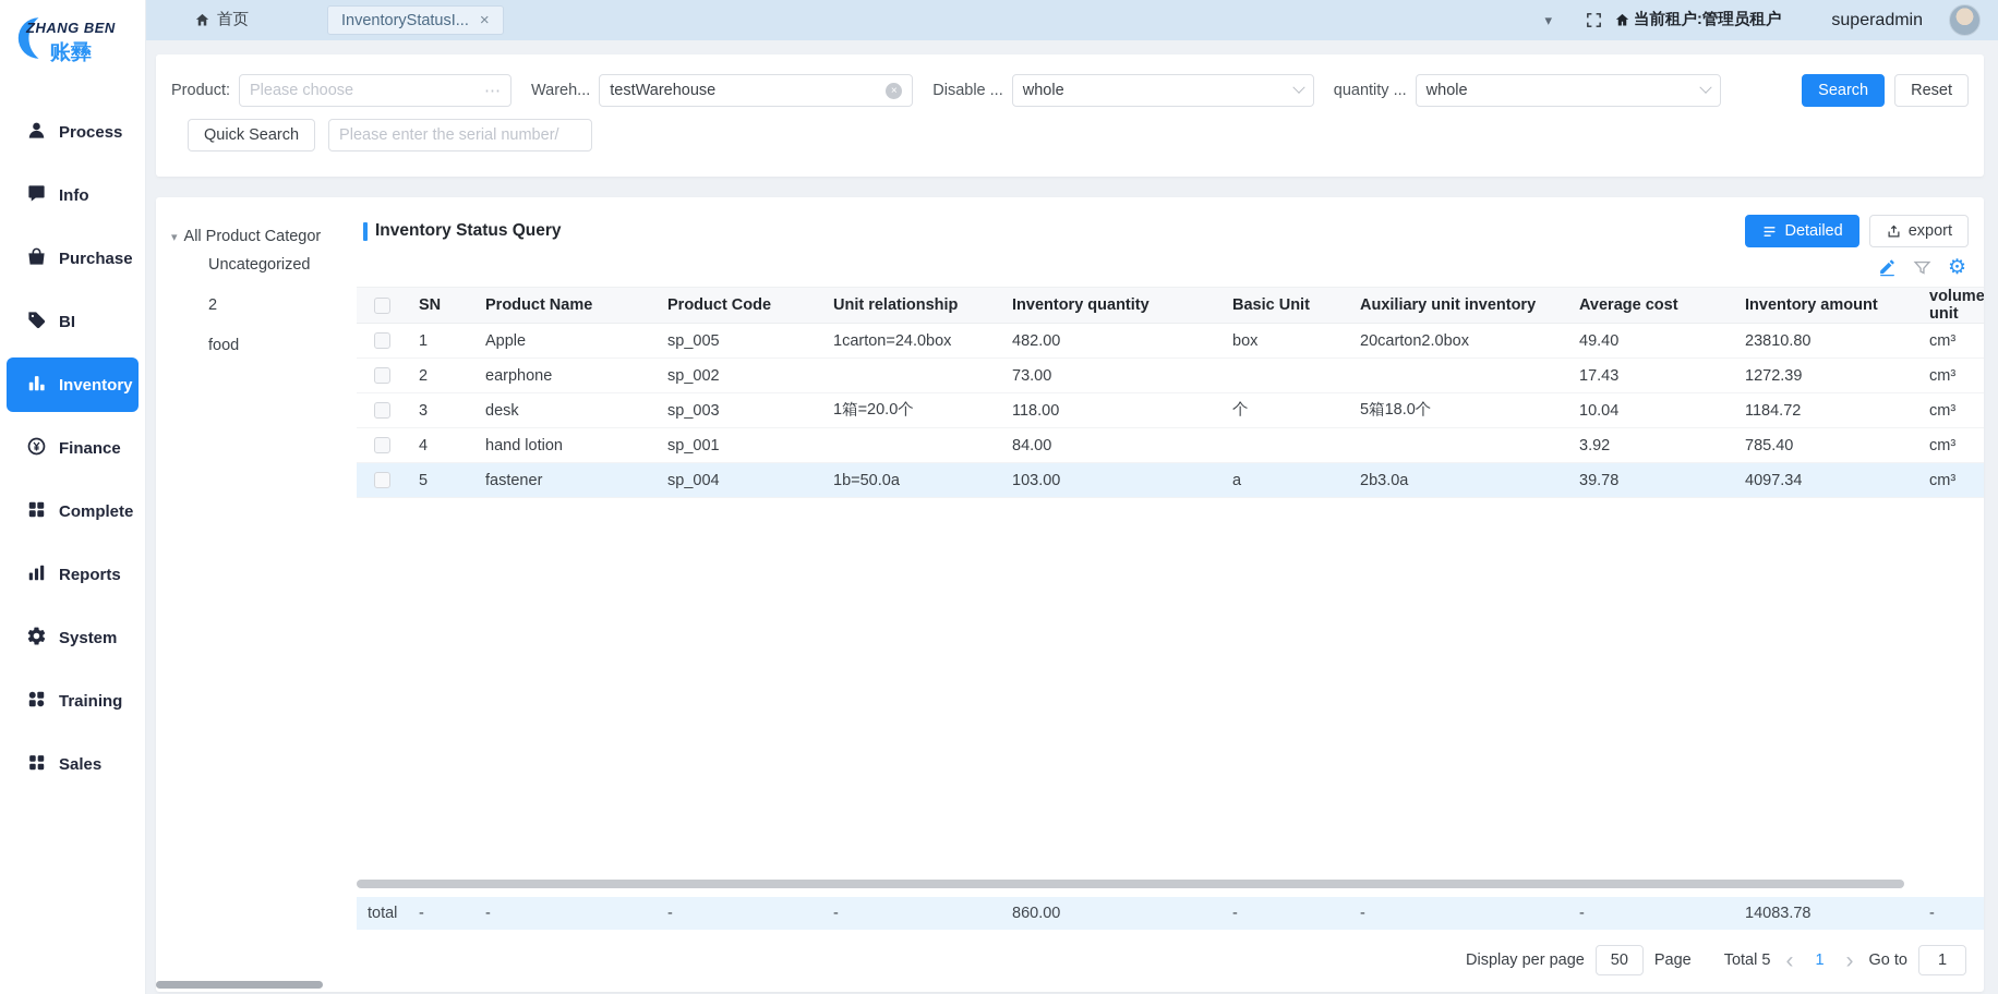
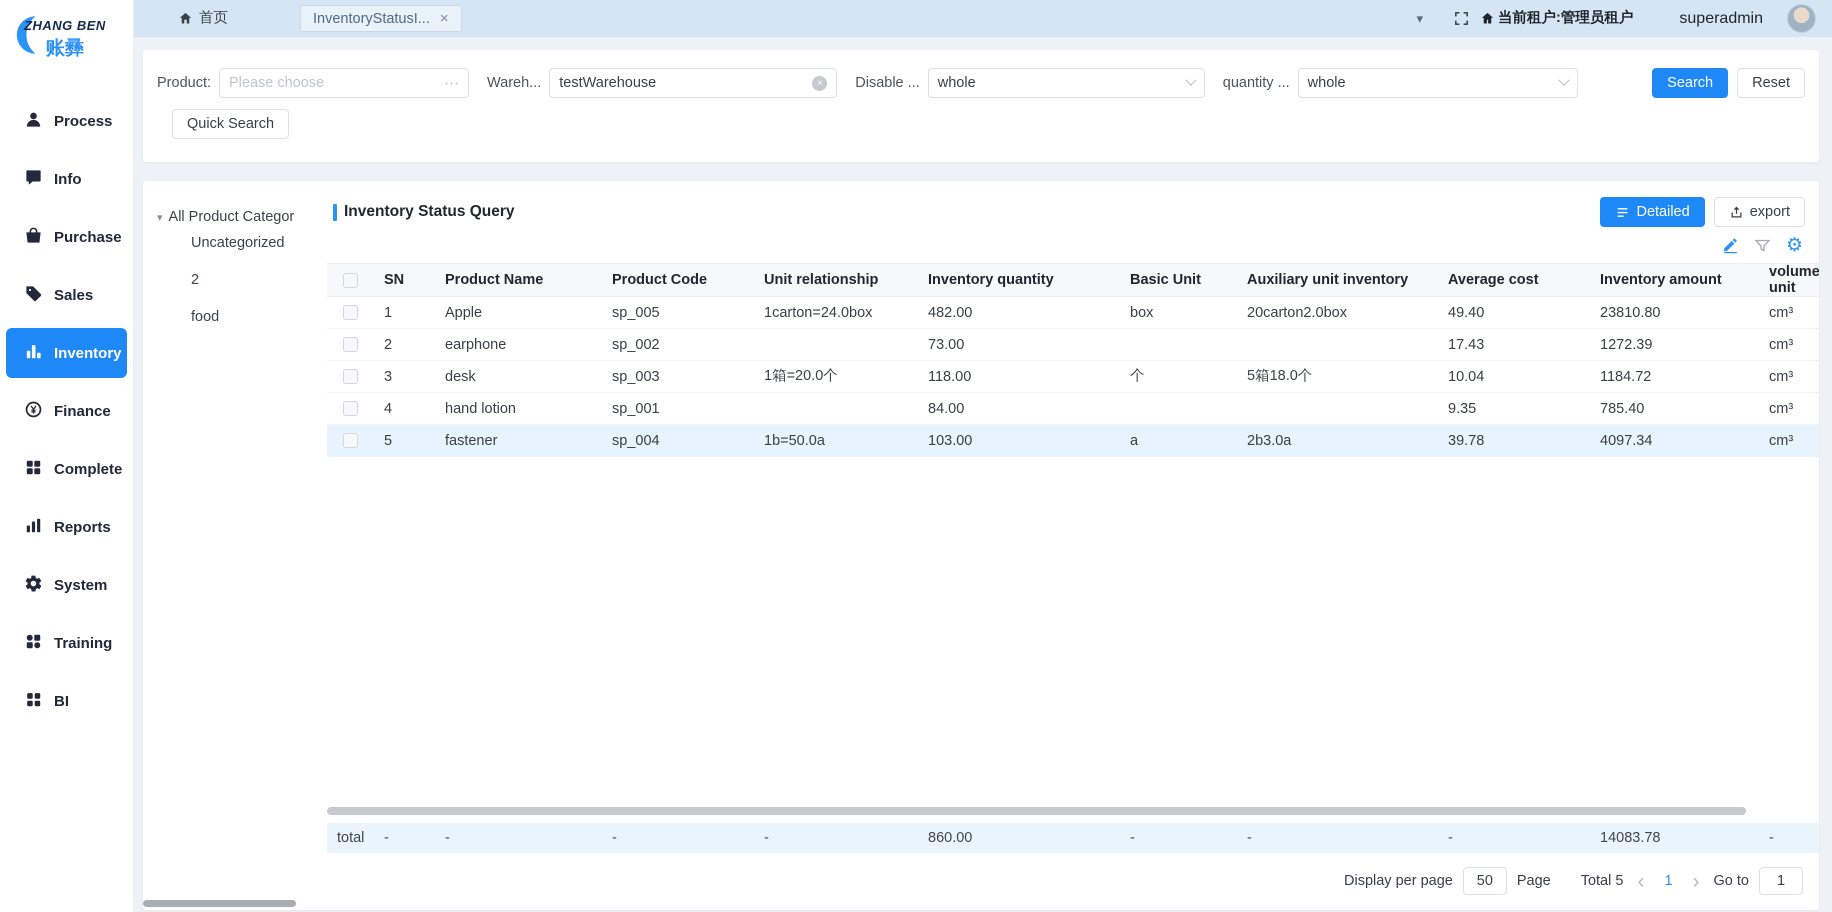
  ZHANG BEN
  账彞
  Process
  Info
  Purchase
- BI
+ Sales
  Inventory
  Finance
  Complete
  Reports
  System
  Training
- Sales
+ BI
  首页
  InventoryStatusI...
  ×
  ▾
  当前租户:管理员租户
  superadmin
  Product:
  Please choose
  ⋯
  Wareh...
  testWarehouse
  ×
  Disable ...
  whole
  quantity ...
  whole
  Search
  Reset
  Quick Search
- Please enter the serial number/
  ▾
  All Product Categor
  Uncategorized
  2
  food
  Inventory Status Query
  Detailed
  export
  ⚙
  SN
  Product Name
  Product Code
  Unit relationship
  Inventory quantity
  Basic Unit
  Auxiliary unit inventory
  Average cost
  Inventory amount
  volume unit
  1
  Apple
  sp_005
  1carton=24.0box
  482.00
  box
  20carton2.0box
  49.40
  23810.80
  cm³
  2
  earphone
  sp_002
  73.00
  17.43
  1272.39
  cm³
  3
  desk
  sp_003
  1箱=20.0个
  118.00
  个
  5箱18.0个
  10.04
  1184.72
  cm³
  4
  hand lotion
  sp_001
  84.00
- 3.92
+ 9.35
  785.40
  cm³
  5
  fastener
  sp_004
  1b=50.0a
  103.00
  a
  2b3.0a
  39.78
  4097.34
  cm³
  total
  -
  -
  -
  -
  860.00
  -
  -
  -
  14083.78
  -
  Display per page
  50
  Page
  Total 5
  ‹
  1
  ›
  Go to
  1
